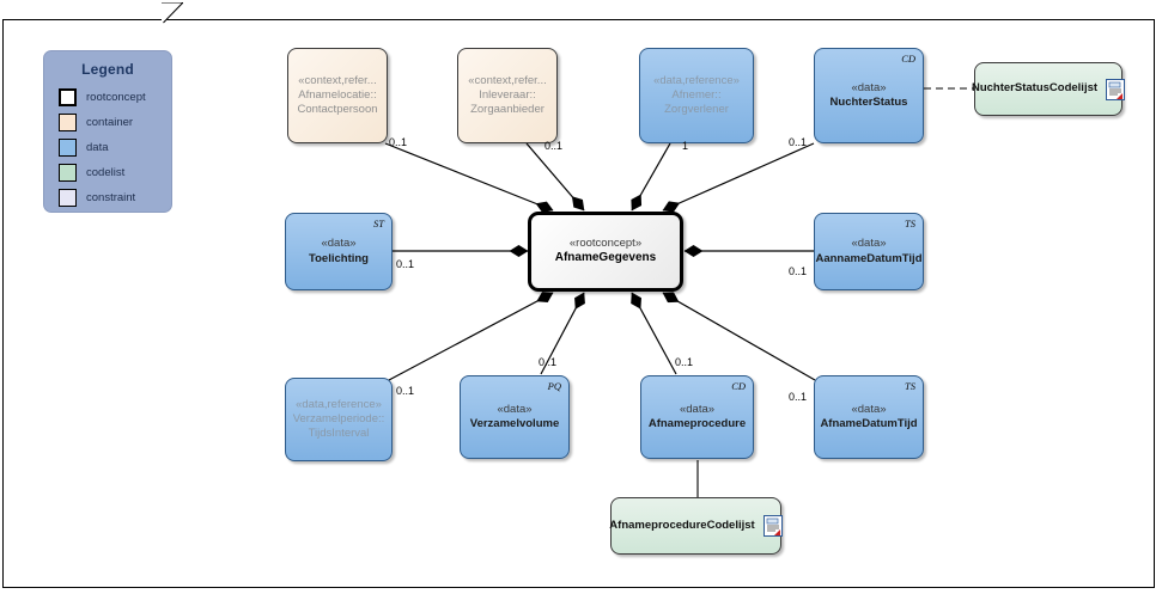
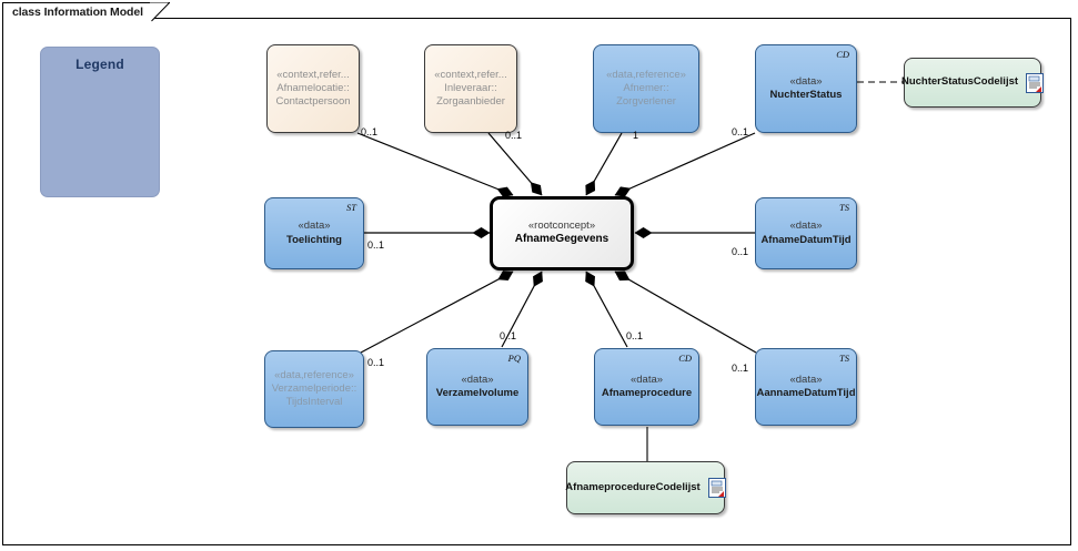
+ class Information Model
  Legend
- rootconcept
- container
- data
- codelist
- constraint
  «context,refer...
  Afnamelocatie::
  Contactpersoon
  «context,refer...
  Inleveraar::
  Zorgaanbieder
  «data,reference»
  Afnemer::
  Zorgverlener
  CD
  «data»
  NuchterStatus
  NuchterStatusCodelijst
  ST
  «data»
  Toelichting
  «rootconcept»
  AfnameGegevens
  TS
  «data»
- AannameDatumTijd
+ AfnameDatumTijd
  «data,reference»
  Verzamelperiode::
  TijdsInterval
  PQ
  «data»
  Verzamelvolume
  CD
  «data»
  Afnameprocedure
  TS
  «data»
- AfnameDatumTijd
+ AannameDatumTijd
  AfnameprocedureCodelijst
  0..1
  0..1
  1
  0..1
  0..1
  0..1
  0..1
  0..1
  0..1
  0..1
